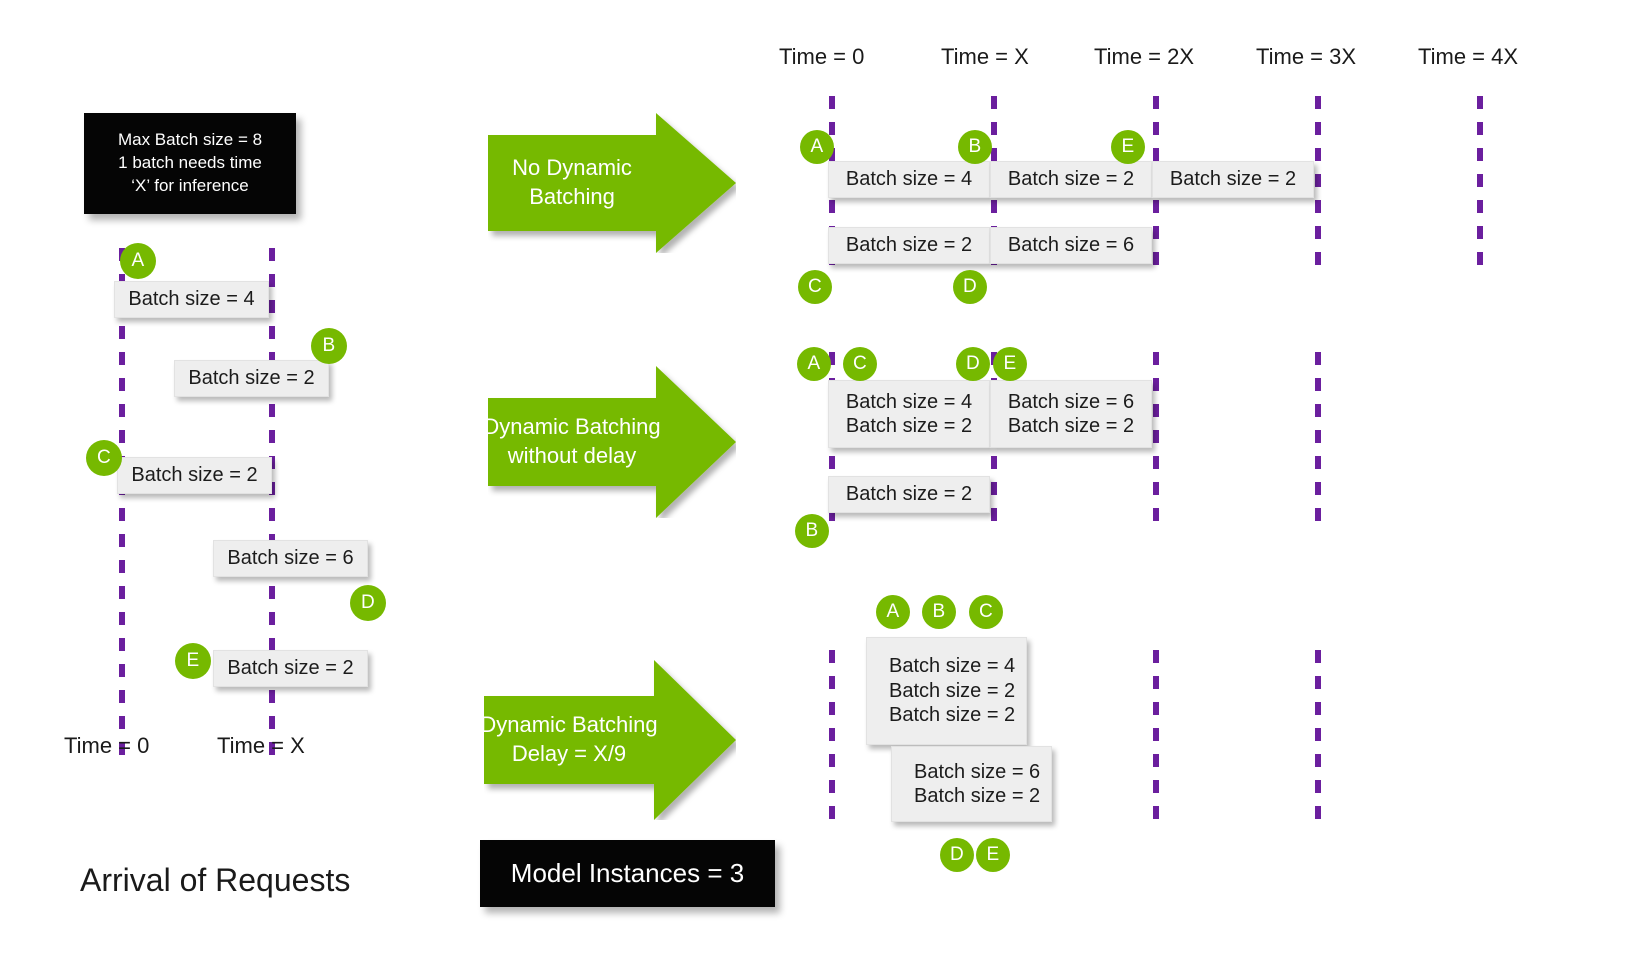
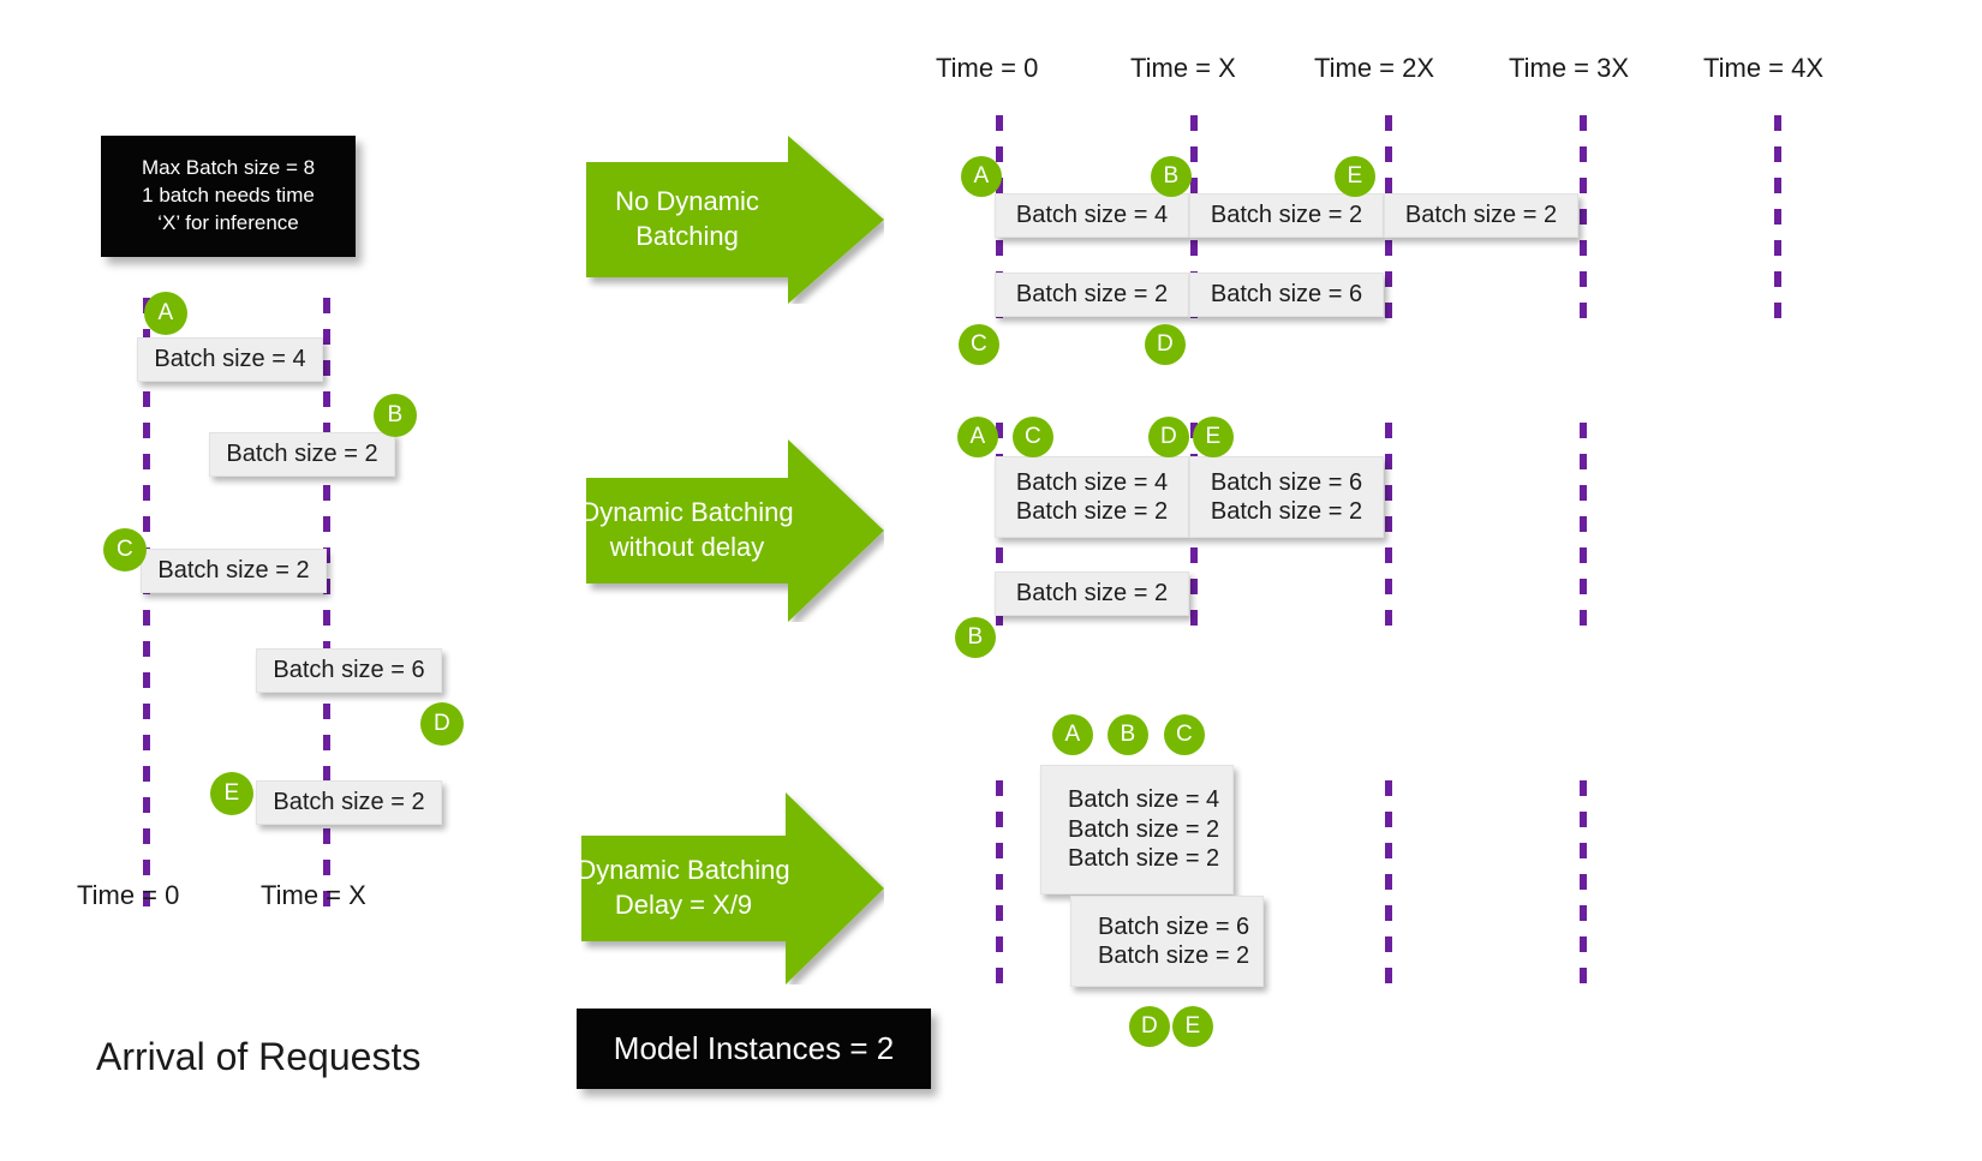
  Max Batch size = 8
  1 batch needs time
  ‘X’ for inference
  Batch size = 4
  A
  Batch size = 2
  B
  Batch size = 2
  C
  Batch size = 6
  D
  Batch size = 2
  E
  Time = 0
  Time = X
  Arrival of Requests
  No Dynamic
  Batching
  Dynamic Batching
  without delay
  Dynamic Batching
  Delay = X/9
- Model Instances = 3
+ Model Instances = 2
  Time = 0
  Time = X
  Time = 2X
  Time = 3X
  Time = 4X
  Batch size = 4
  A
  Batch size = 2
  B
  Batch size = 2
  E
  Batch size = 2
  C
  Batch size = 6
  D
  Batch size = 4
  Batch size = 2
  A
  C
  Batch size = 6
  Batch size = 2
  D
  E
  Batch size = 2
  B
  Batch size = 4
  Batch size = 2
  Batch size = 2
  A
  B
  C
  Batch size = 6
  Batch size = 2
  D
  E
